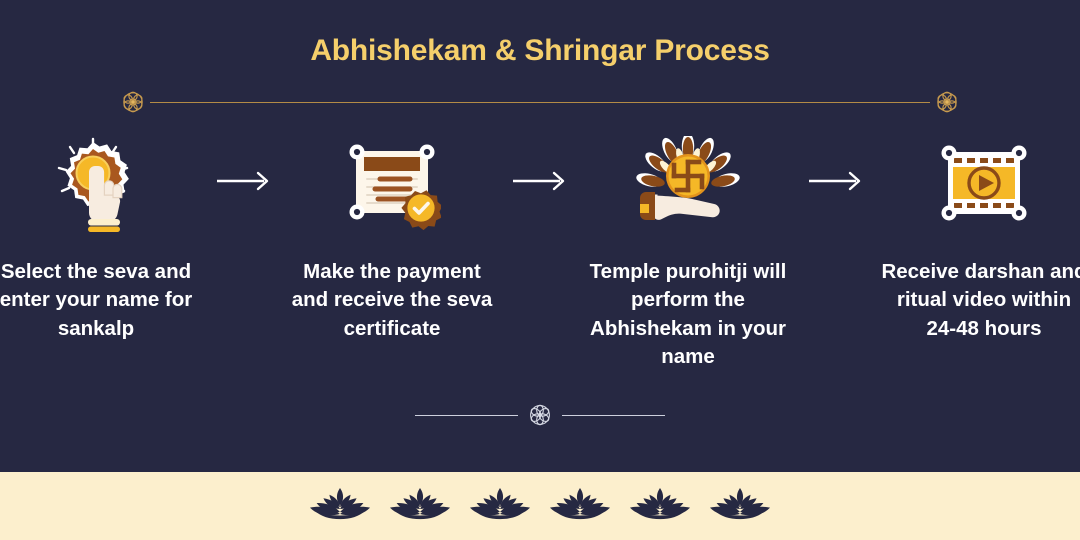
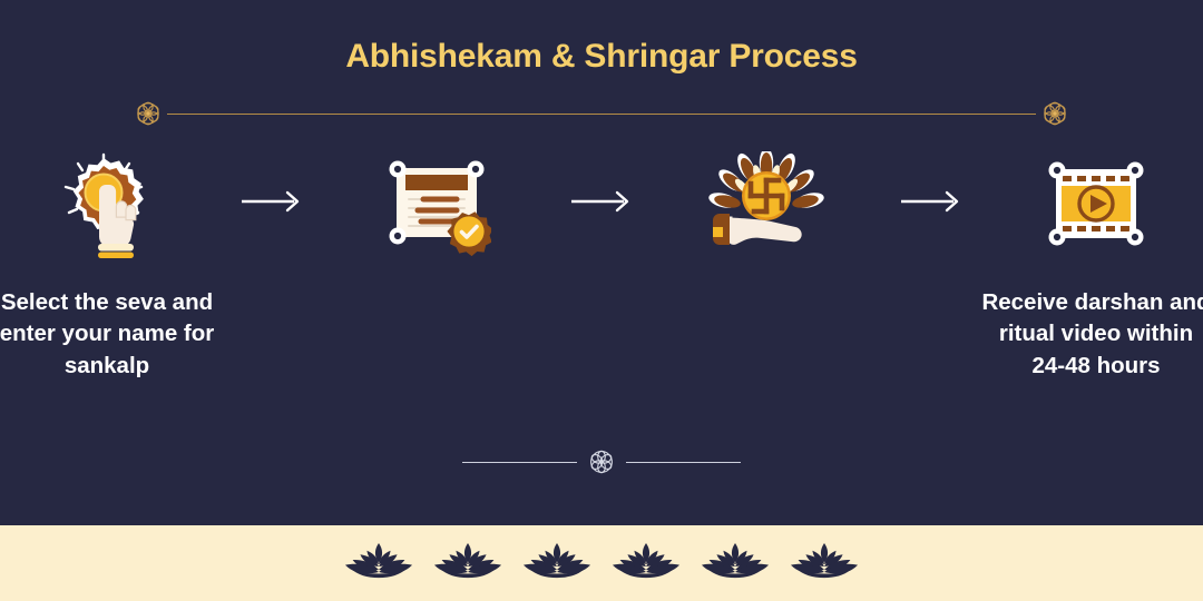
  Abhishekam & Shringar Process
  Select the seva and enter your name for sankalp
- Make the payment and receive the seva certificate
- Temple purohitji will perform the Abhishekam in your name
  Receive darshan an ritual video within 24-48 hours
